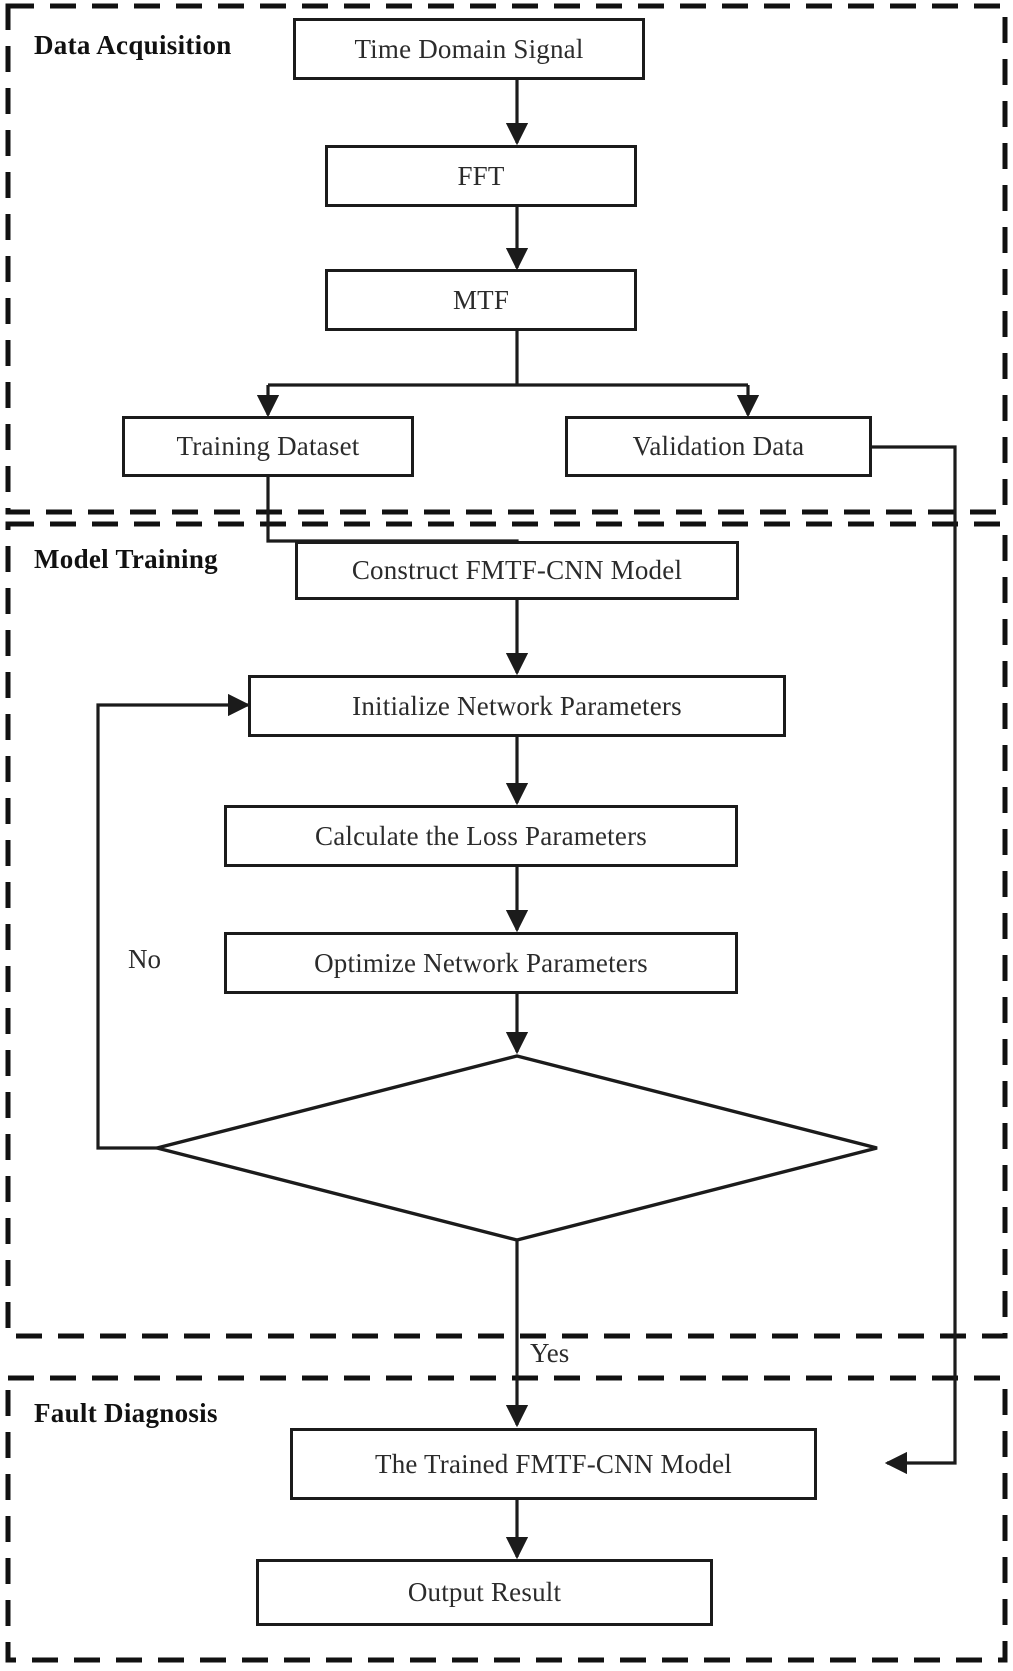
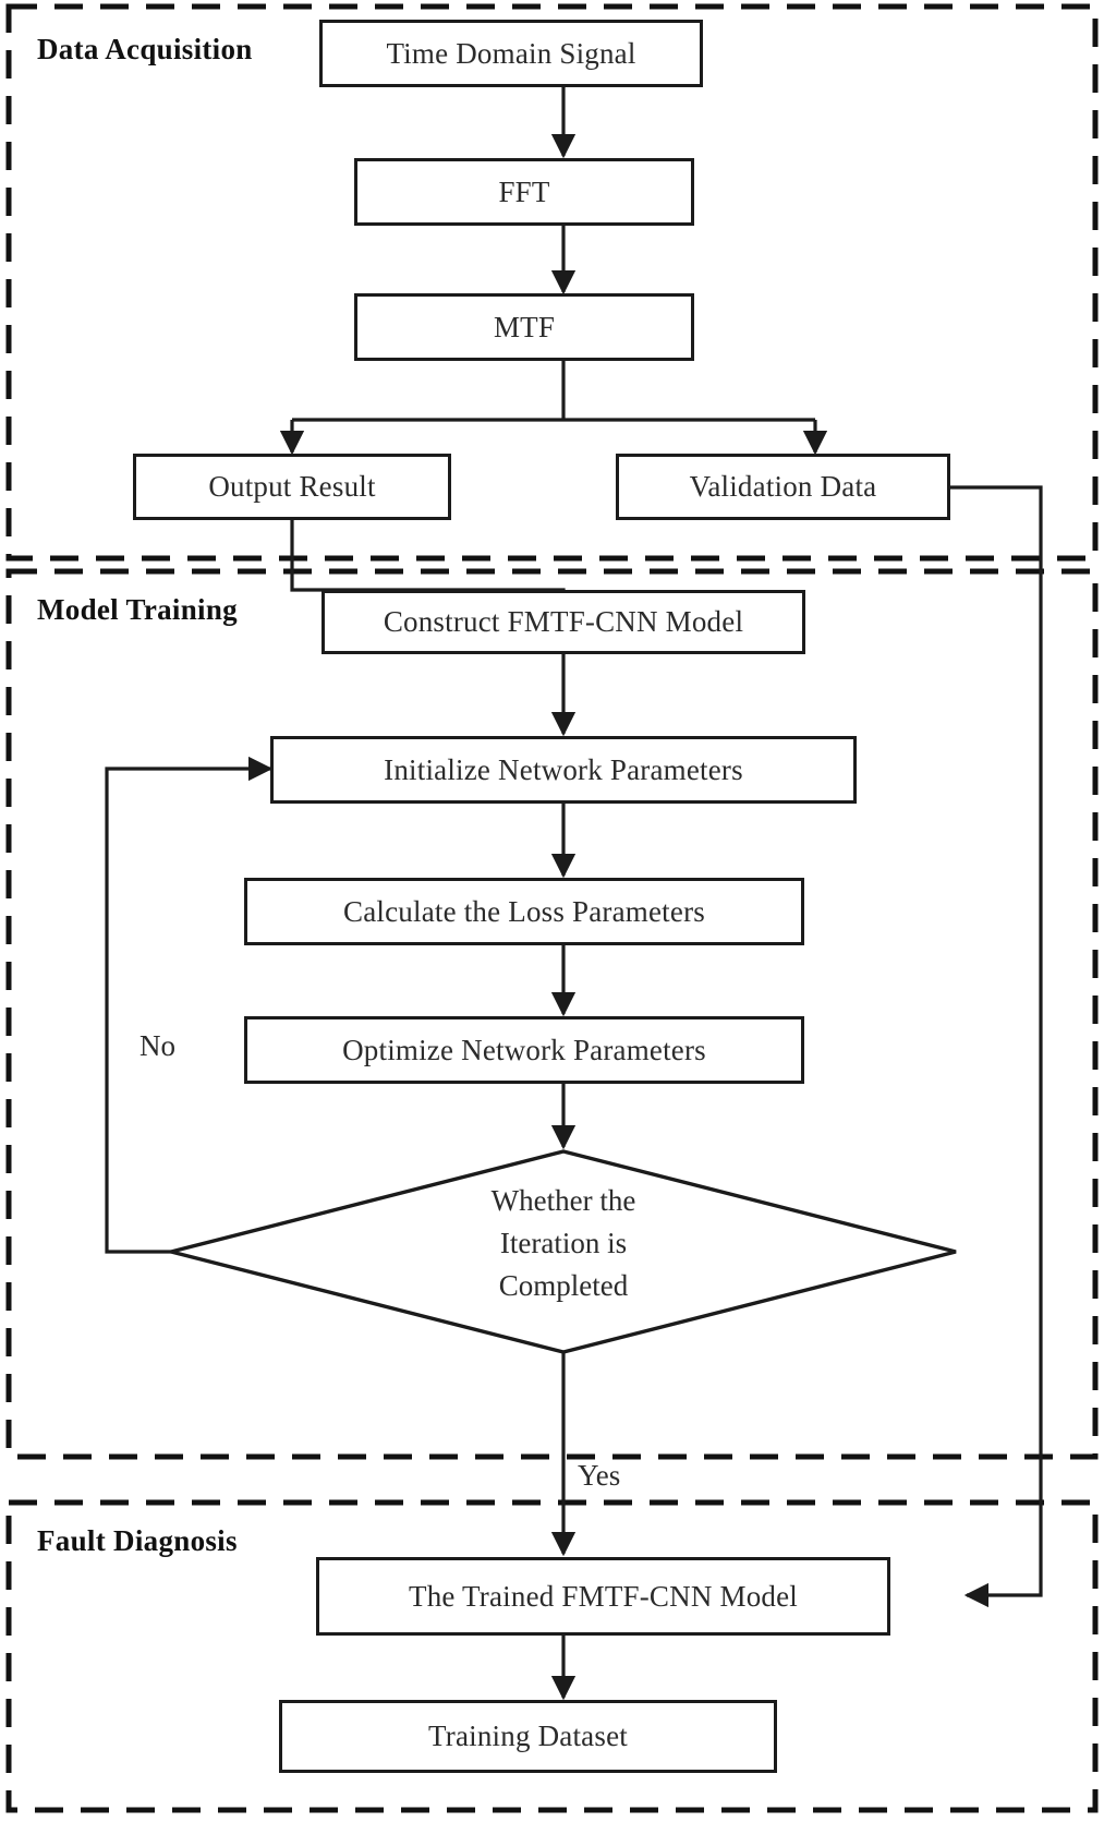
  Data Acquisition
  Model Training
  Fault Diagnosis
  Time Domain Signal
  FFT
  MTF
- Training Dataset
+ Output Result
  Validation Data
  Construct FMTF-CNN Model
  Initialize Network Parameters
  Calculate the Loss Parameters
  Optimize Network Parameters
  The Trained FMTF-CNN Model
- Output Result
+ Training Dataset
+ Whether the
+ Iteration is
+ Completed
  No
  Yes
